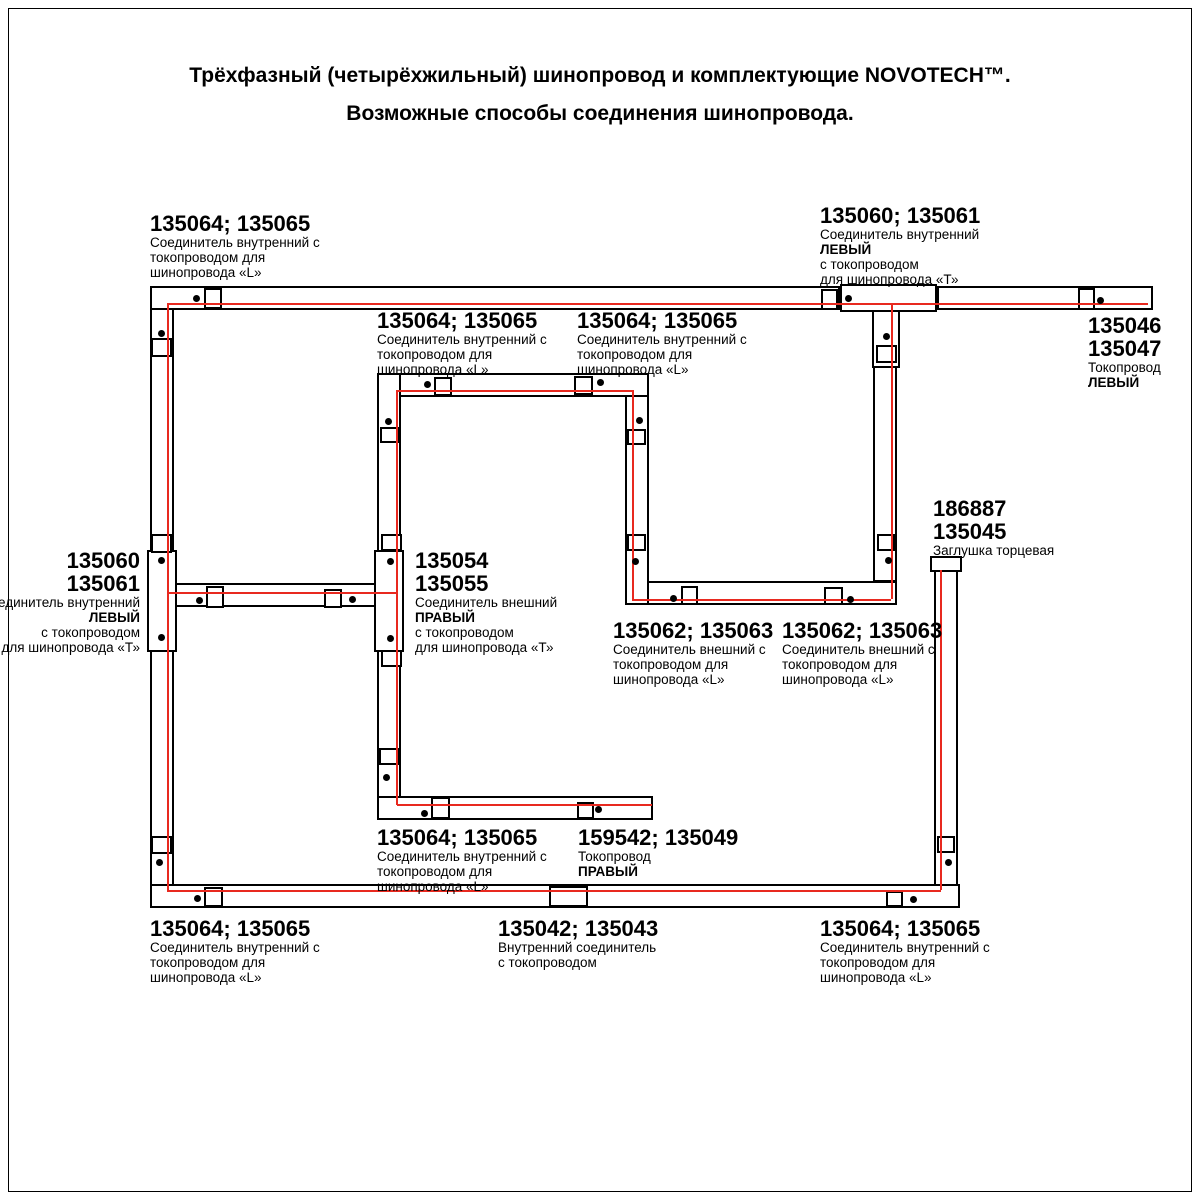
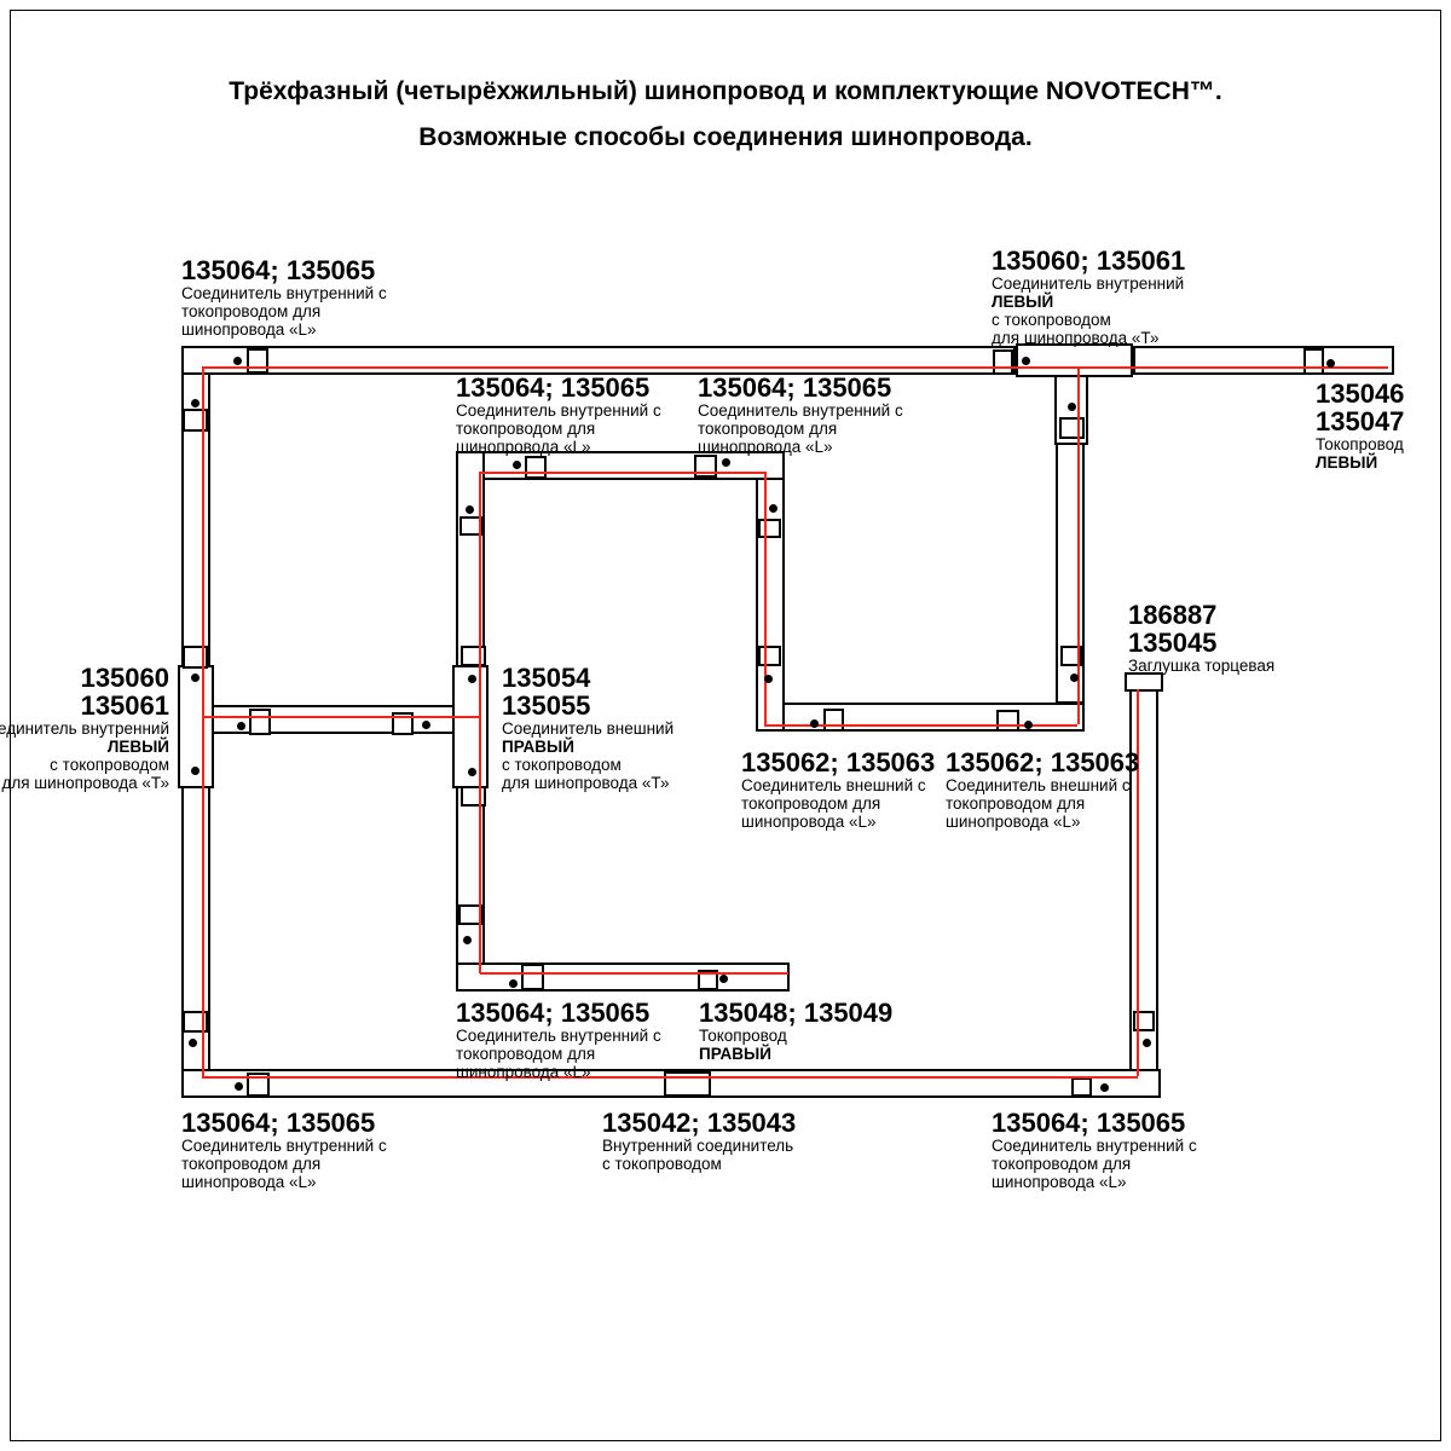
  Трёхфазный (четырёхжильный) шинопровод и комплектующие NOVOTECH™.
  Возможные способы соединения шинопровода.
  135064; 135065
  Соединитель внутренний с
  токопроводом для
  шинопровода «L»
  135064; 135065
  Соединитель внутренний с
  токопроводом для
  шинопровода «L»
  135064; 135065
  Соединитель внутренний с
  токопроводом для
  шинопровода «L»
  135060; 135061
  Соединитель внутренний
  ЛЕВЫЙ
  с токопроводом
  для шинопровода «Т»
  135046
  135047
  Токопровод
  ЛЕВЫЙ
  186887
  135045
  Заглушка торцевая
  135060
  135061
  единитель внутренний
  ЛЕВЫЙ
  с токопроводом
  для шинопровода «Т»
  135054
  135055
  Соединитель внешний
  ПРАВЫЙ
  с токопроводом
  для шинопровода «Т»
  135062; 135063
  Соединитель внешний с
  токопроводом для
  шинопровода «L»
  135062; 135063
  Соединитель внешний с
  токопроводом для
  шинопровода «L»
  135064; 135065
  Соединитель внутренний с
  токопроводом для
  шинопровода «L»
- 159542; 135049
+ 135048; 135049
  Токопровод
  ПРАВЫЙ
  135064; 135065
  Соединитель внутренний с
  токопроводом для
  шинопровода «L»
  135042; 135043
  Внутренний соединитель
  с токопроводом
  135064; 135065
  Соединитель внутренний с
  токопроводом для
  шинопровода «L»
